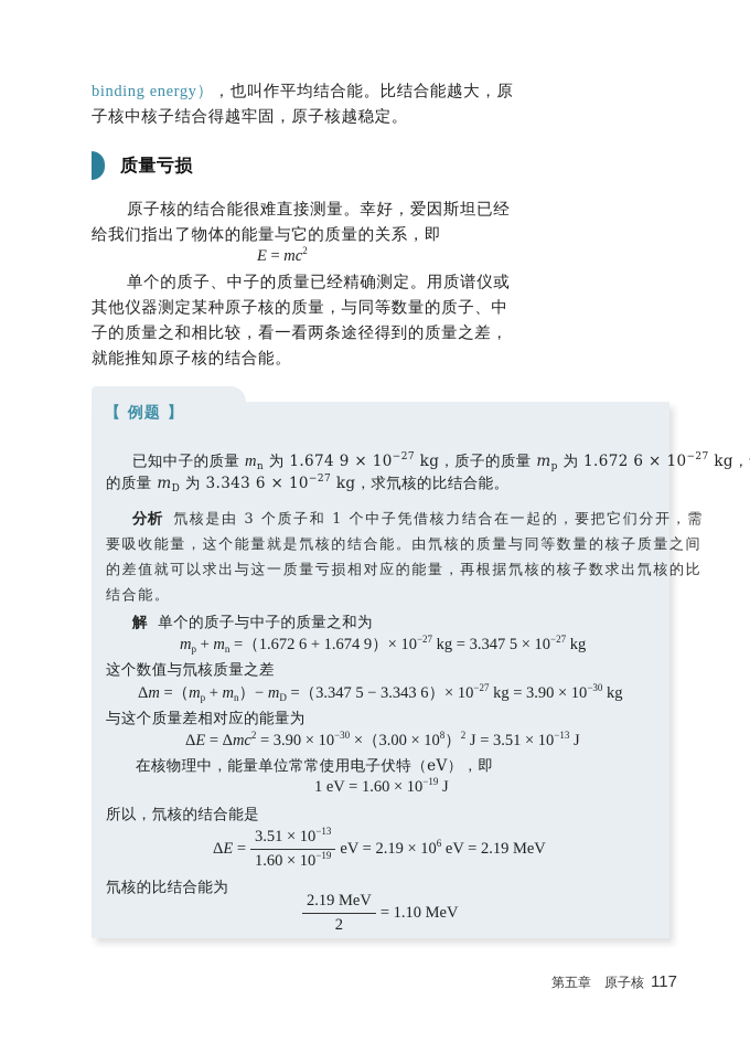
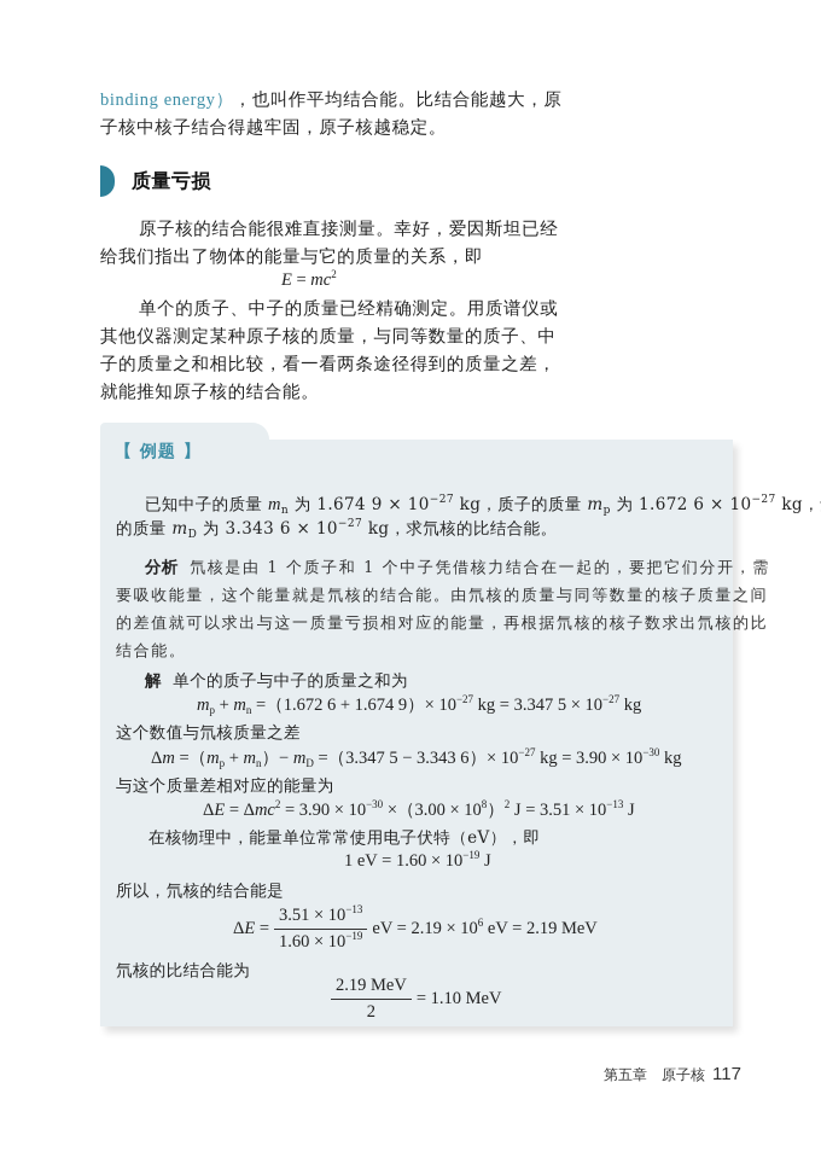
  binding energy），也叫作平均结合能。比结合能越大，原
  子核中核子结合得越牢固，原子核越稳定。
  质量亏损
  原子核的结合能很难直接测量。幸好，爱因斯坦已经
  给我们指出了物体的能量与它的质量的关系，即
  E = mc2
  单个的质子、中子的质量已经精确测定。用质谱仪或
  其他仪器测定某种原子核的质量，与同等数量的质子、中
  子的质量之和相比较，看一看两条途径得到的质量之差，
  就能推知原子核的结合能。
  【 例题 】
  已知中子的质量 mn 为 1.674 9 × 10−27 kg，质子的质量 mp 为 1.672 6 × 10−27 kg，
  的质量 mD 为 3.343 6 × 10−27 kg，求氘核的比结合能。
- 分析 氘核是由 3 个质子和 1 个中子凭借核力结合在一起的，要把它们分开，需
+ 分析 氘核是由 1 个质子和 1 个中子凭借核力结合在一起的，要把它们分开，需
  要吸收能量，这个能量就是氘核的结合能。由氘核的质量与同等数量的核子质量之间
  的差值就可以求出与这一质量亏损相对应的能量，再根据氘核的核子数求出氘核的比
  结合能。
  解 单个的质子与中子的质量之和为
  mp + mn =（1.672 6 + 1.674 9）× 10−27 kg = 3.347 5 × 10−27 kg
  这个数值与氘核质量之差
  Δm =（mp + mn）− mD =（3.347 5 − 3.343 6）× 10−27 kg = 3.90 × 10−30 kg
  与这个质量差相对应的能量为
  ΔE = Δmc2 = 3.90 × 10−30 ×（3.00 × 108）2 J = 3.51 × 10−13 J
  在核物理中，能量单位常常使用电子伏特（eV），即
  1 eV = 1.60 × 10−19 J
  所以，氘核的结合能是
  ΔE =
  3.51 × 10−13
  1.60 × 10−19
  eV = 2.19 × 106 eV = 2.19 MeV
  氘核的比结合能为
  2.19 MeV
  2
  = 1.10 MeV
  第五章 原子核 117
